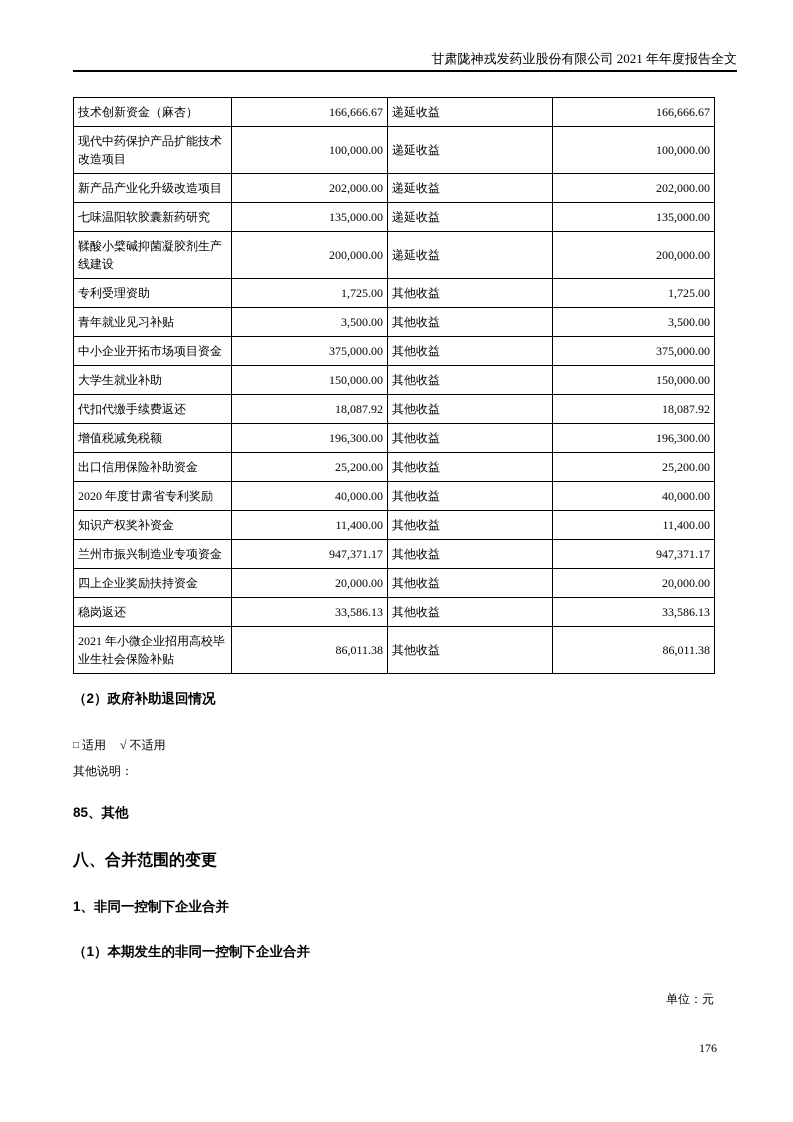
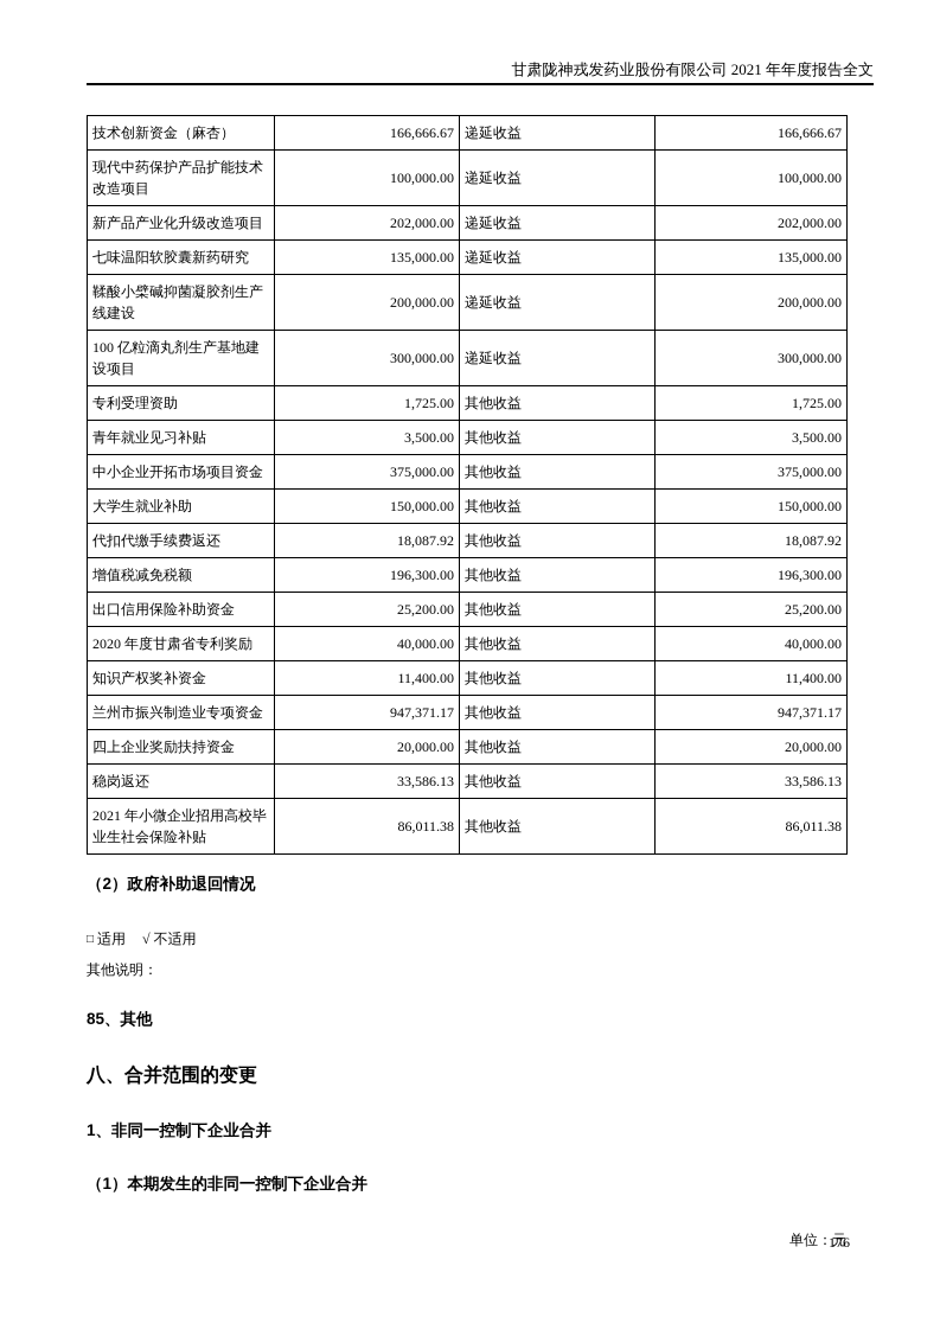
  甘肃陇神戎发药业股份有限公司 2021 年年度报告全文
  技术创新资金（麻杏）	166,666.67	递延收益	166,666.67
  现代中药保护产品扩能技术改造项目	100,000.00	递延收益	100,000.00
  新产品产业化升级改造项目	202,000.00	递延收益	202,000.00
  七味温阳软胶囊新药研究	135,000.00	递延收益	135,000.00
  鞣酸小檗碱抑菌凝胶剂生产线建设	200,000.00	递延收益	200,000.00
+ 100 亿粒滴丸剂生产基地建设项目	300,000.00	递延收益	300,000.00
  专利受理资助	1,725.00	其他收益	1,725.00
  青年就业见习补贴	3,500.00	其他收益	3,500.00
  中小企业开拓市场项目资金	375,000.00	其他收益	375,000.00
  大学生就业补助	150,000.00	其他收益	150,000.00
  代扣代缴手续费返还	18,087.92	其他收益	18,087.92
  增值税减免税额	196,300.00	其他收益	196,300.00
  出口信用保险补助资金	25,200.00	其他收益	25,200.00
  2020 年度甘肃省专利奖励	40,000.00	其他收益	40,000.00
  知识产权奖补资金	11,400.00	其他收益	11,400.00
  兰州市振兴制造业专项资金	947,371.17	其他收益	947,371.17
  四上企业奖励扶持资金	20,000.00	其他收益	20,000.00
  稳岗返还	33,586.13	其他收益	33,586.13
  2021 年小微企业招用高校毕业生社会保险补贴	86,011.38	其他收益	86,011.38
  （2）政府补助退回情况
  □ 适用 √ 不适用
  其他说明：
  85、其他
  八、合并范围的变更
  1、非同一控制下企业合并
  （1）本期发生的非同一控制下企业合并
  单位：元
  176
